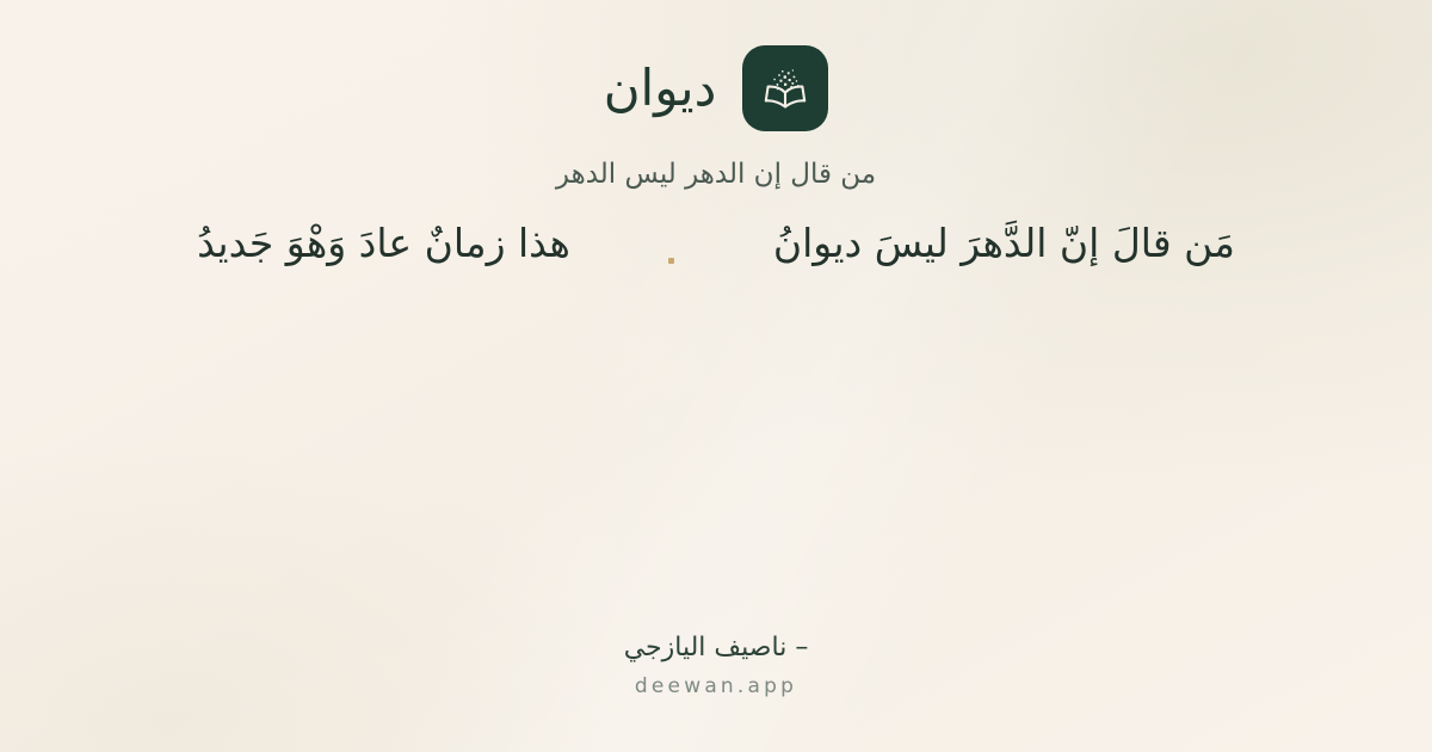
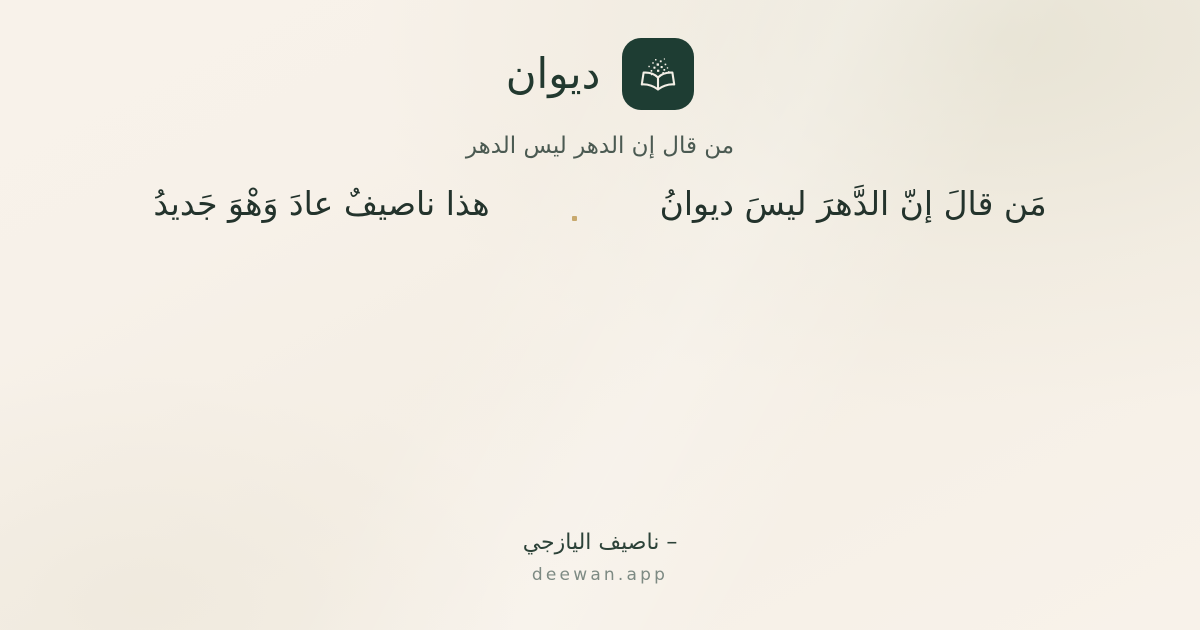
  ديوان
  من قال إن الدهر ليس الدهر
  مَن قالَ إنّ الدَّهرَ ليسَ ديوانُ
- هذا زمانٌ عادَ وَهْوَ جَديدُ
+ هذا ناصيفٌ عادَ وَهْوَ جَديدُ
  – ناصيف اليازجي
  deewan.app
